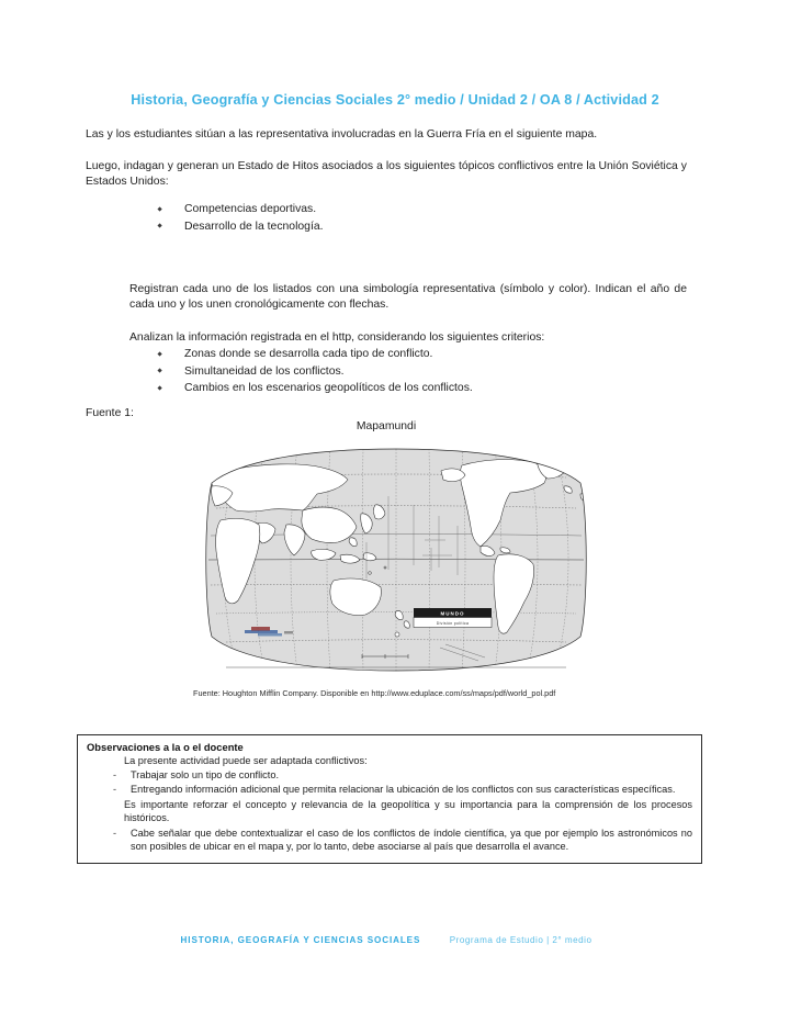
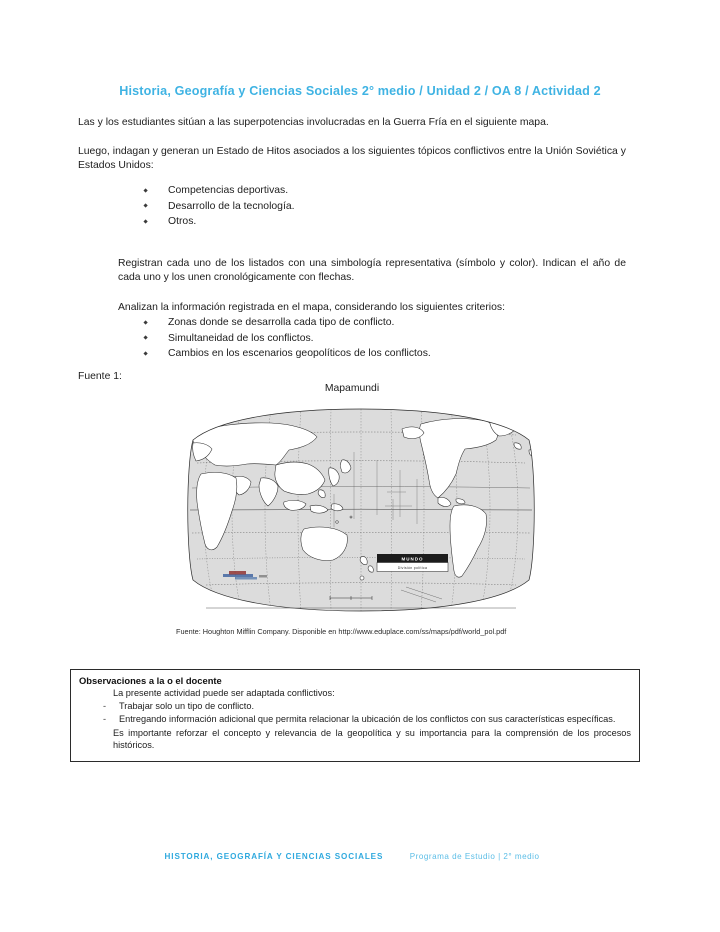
  Historia, Geografía y Ciencias Sociales 2° medio / Unidad 2 / OA 8 / Actividad 2
- Las y los estudiantes sitúan a las representativa involucradas en la Guerra Fría en el siguiente mapa.
+ Las y los estudiantes sitúan a las superpotencias involucradas en la Guerra Fría en el siguiente mapa.
  Luego, indagan y generan un Estado de Hitos asociados a los siguientes tópicos conflictivos entre la Unión Soviética y Estados Unidos:
  Competencias deportivas.
  Desarrollo de la tecnología.
+ Otros.
  Registran cada uno de los listados con una simbología representativa (símbolo y color). Indican el año de cada uno y los unen cronológicamente con flechas.
- Analizan la información registrada en el http, considerando los siguientes criterios:
+ Analizan la información registrada en el mapa, considerando los siguientes criterios:
  Zonas donde se desarrolla cada tipo de conflicto.
  Simultaneidad de los conflictos.
  Cambios en los escenarios geopolíticos de los conflictos.
  Fuente 1:
  Mapamundi
  Fuente: Houghton Mifflin Company. Disponible en http://www.eduplace.com/ss/maps/pdf/world_pol.pdf
  Observaciones a la o el docente
  La presente actividad puede ser adaptada conflictivos:
  Trabajar solo un tipo de conflicto.
  Entregando información adicional que permita relacionar la ubicación de los conflictos con sus características específicas.
  Es importante reforzar el concepto y relevancia de la geopolítica y su importancia para la comprensión de los procesos históricos.
- Cabe señalar que debe contextualizar el caso de los conflictos de índole científica, ya que por ejemplo los astronómicos no son posibles de ubicar en el mapa y, por lo tanto, debe asociarse al país que desarrolla el avance.
  HISTORIA, GEOGRAFÍA Y CIENCIAS SOCIALES Programa de Estudio | 2° medio
